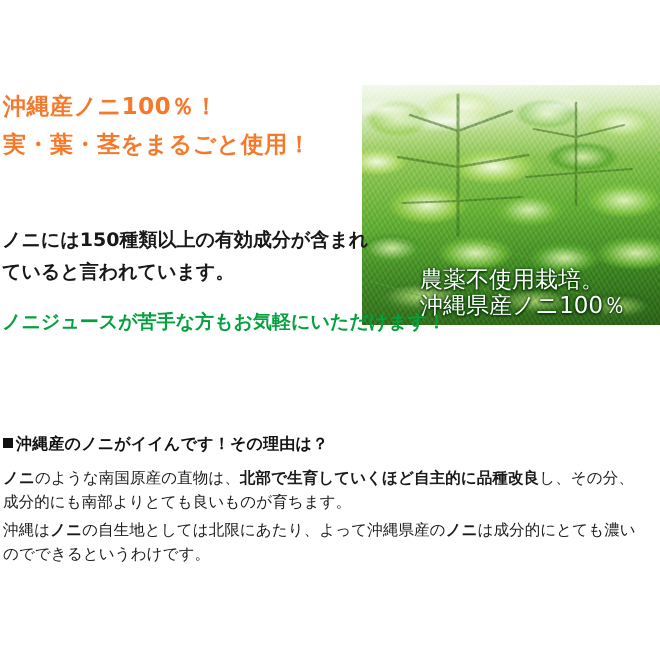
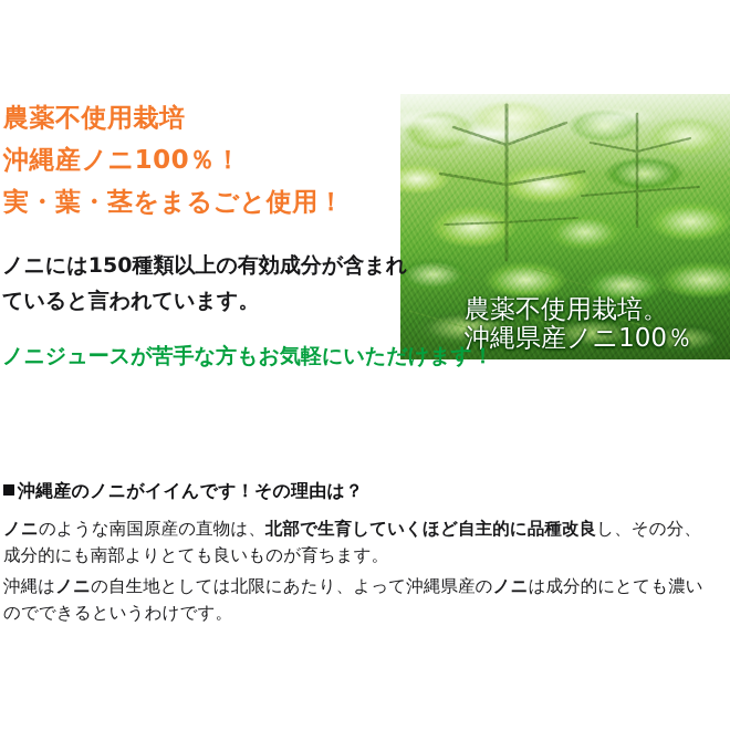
  農薬不使用栽培。
  沖縄県産ノニ100％
+ 農薬不使用栽培
  沖縄産ノニ100％！
  実・葉・茎をまるごと使用！
  ノニには150種類以上の有効成分が含まれ
  ていると言われています。
  ノニジュースが苦手な方もお気軽にいただけます！
  沖縄産のノニがイイんです！その理由は？
  ノニのような南国原産の直物は、北部で生育していくほど自主的に品種改良し、その分、
  成分的にも南部よりとても良いものが育ちます。
  沖縄はノニの自生地としては北限にあたり、よって沖縄県産のノニは成分的にとても濃い
  のでできるというわけです。
